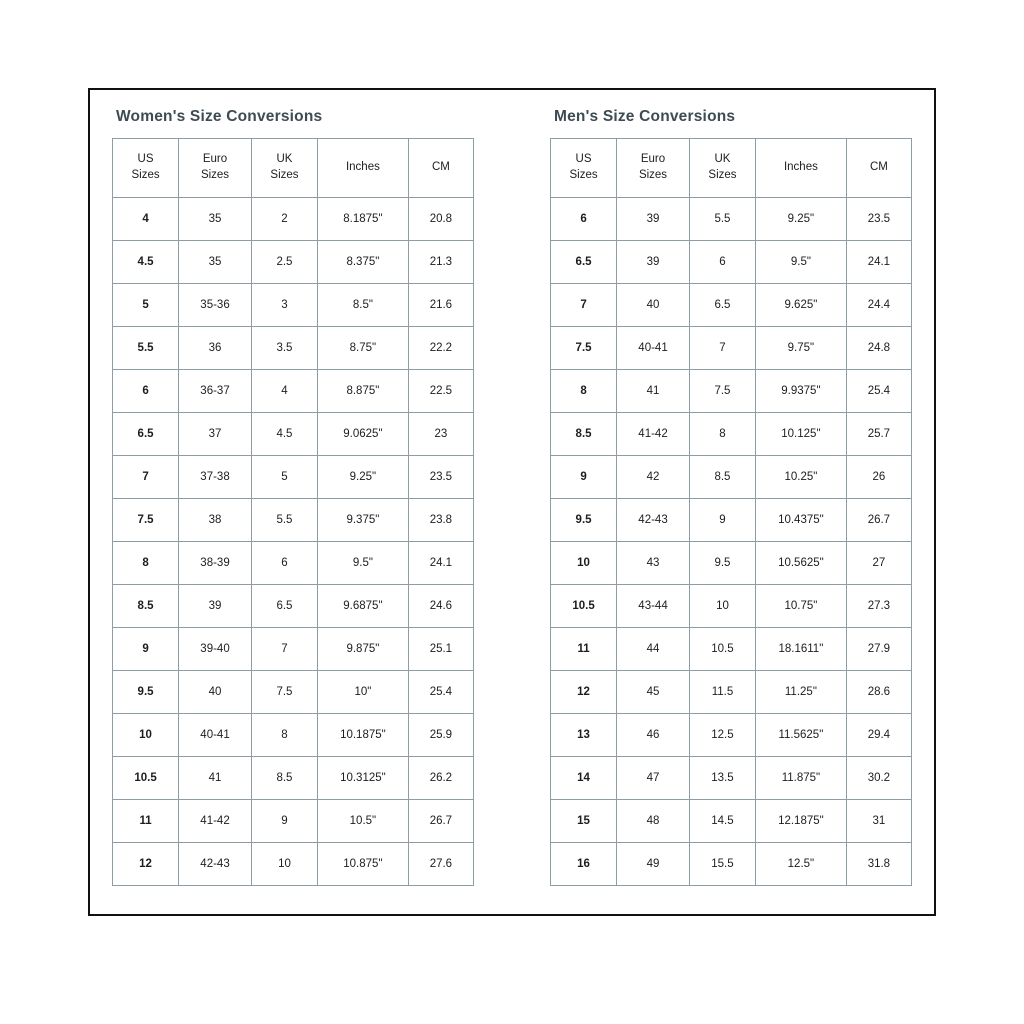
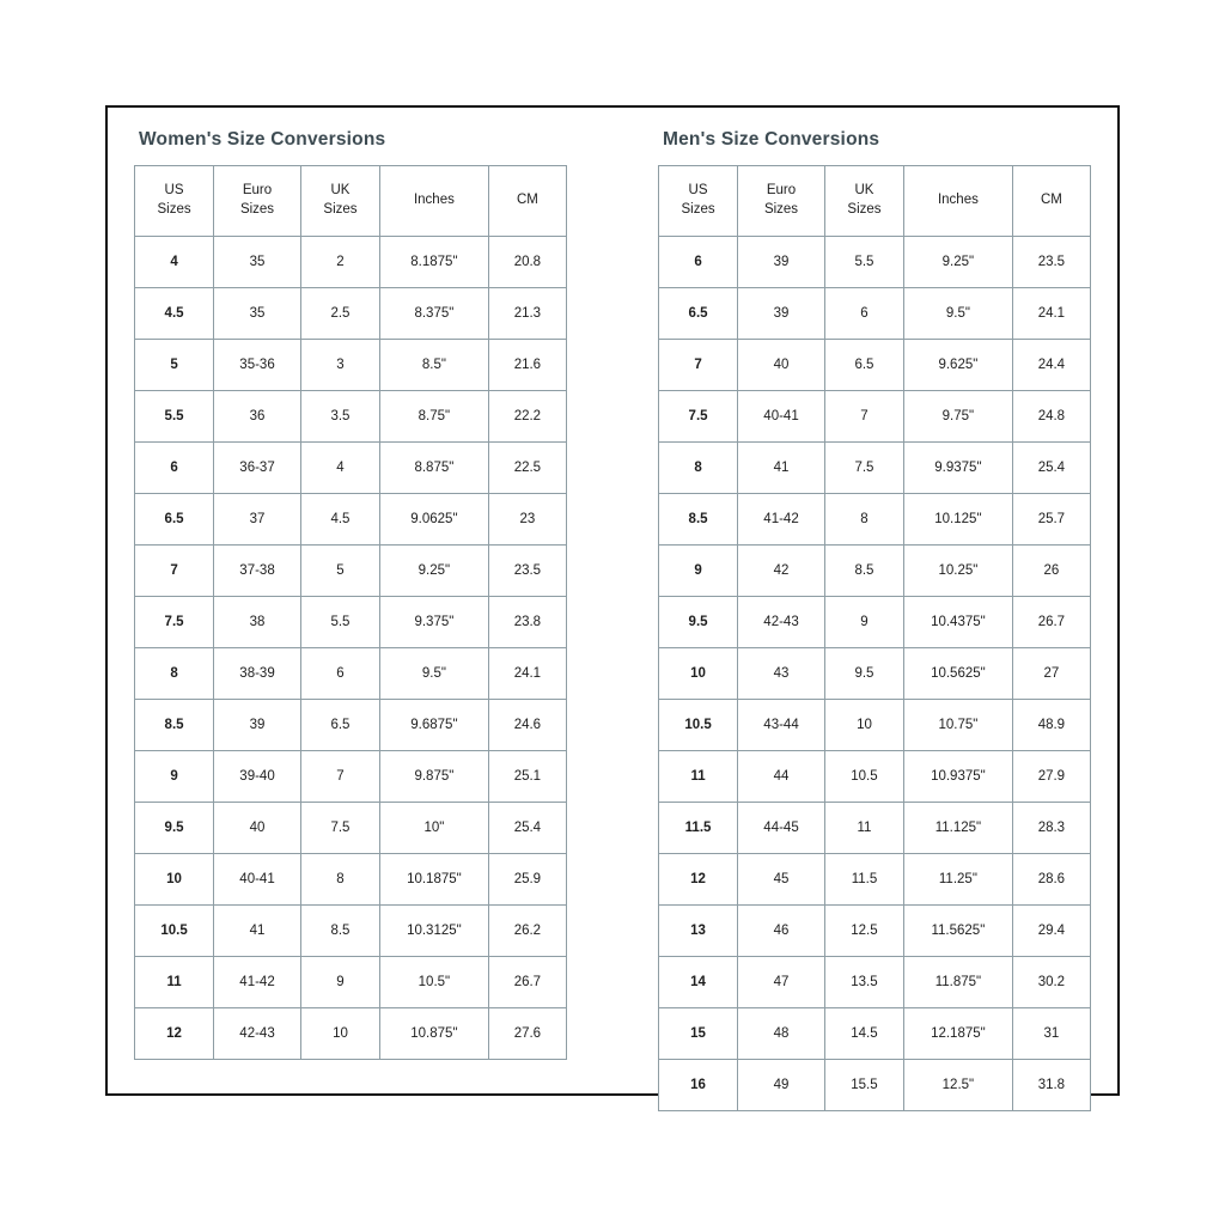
  Women's Size Conversions
  US Sizes	Euro Sizes	UK Sizes	Inches	CM
  4	35	2	8.1875"	20.8
  4.5	35	2.5	8.375"	21.3
  5	35-36	3	8.5"	21.6
  5.5	36	3.5	8.75"	22.2
  6	36-37	4	8.875"	22.5
  6.5	37	4.5	9.0625"	23
  7	37-38	5	9.25"	23.5
  7.5	38	5.5	9.375"	23.8
  8	38-39	6	9.5"	24.1
  8.5	39	6.5	9.6875"	24.6
  9	39-40	7	9.875"	25.1
  9.5	40	7.5	10"	25.4
  10	40-41	8	10.1875"	25.9
  10.5	41	8.5	10.3125"	26.2
  11	41-42	9	10.5"	26.7
  12	42-43	10	10.875"	27.6
  Men's Size Conversions
  US Sizes	Euro Sizes	UK Sizes	Inches	CM
  6	39	5.5	9.25"	23.5
  6.5	39	6	9.5"	24.1
  7	40	6.5	9.625"	24.4
  7.5	40-41	7	9.75"	24.8
  8	41	7.5	9.9375"	25.4
  8.5	41-42	8	10.125"	25.7
  9	42	8.5	10.25"	26
  9.5	42-43	9	10.4375"	26.7
  10	43	9.5	10.5625"	27
- 10.5	43-44	10	10.75"	27.3
+ 10.5	43-44	10	10.75"	48.9
- 11	44	10.5	18.1611"	27.9
+ 11	44	10.5	10.9375"	27.9
+ 11.5	44-45	11	11.125"	28.3
  12	45	11.5	11.25"	28.6
  13	46	12.5	11.5625"	29.4
  14	47	13.5	11.875"	30.2
  15	48	14.5	12.1875"	31
  16	49	15.5	12.5"	31.8
